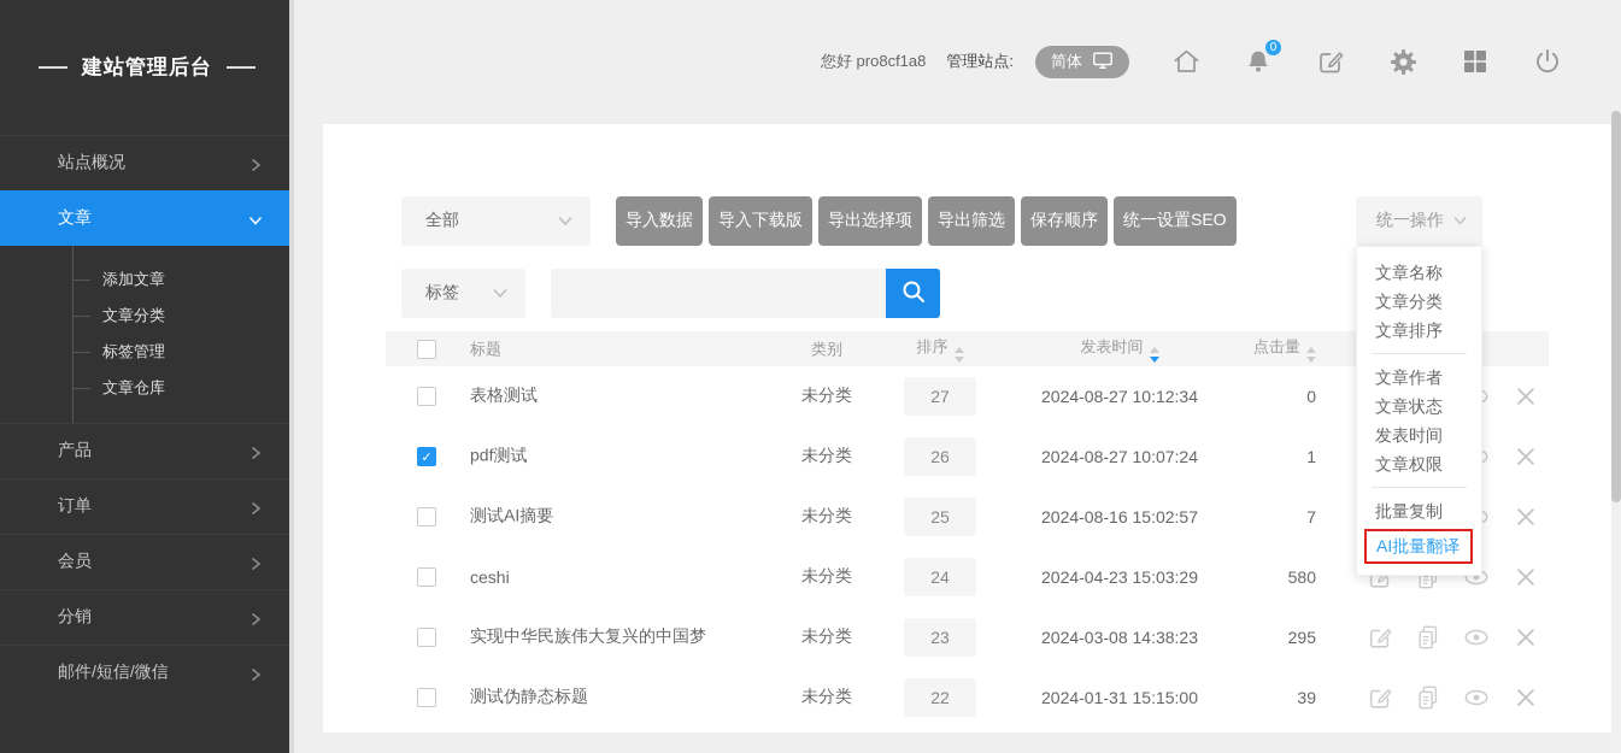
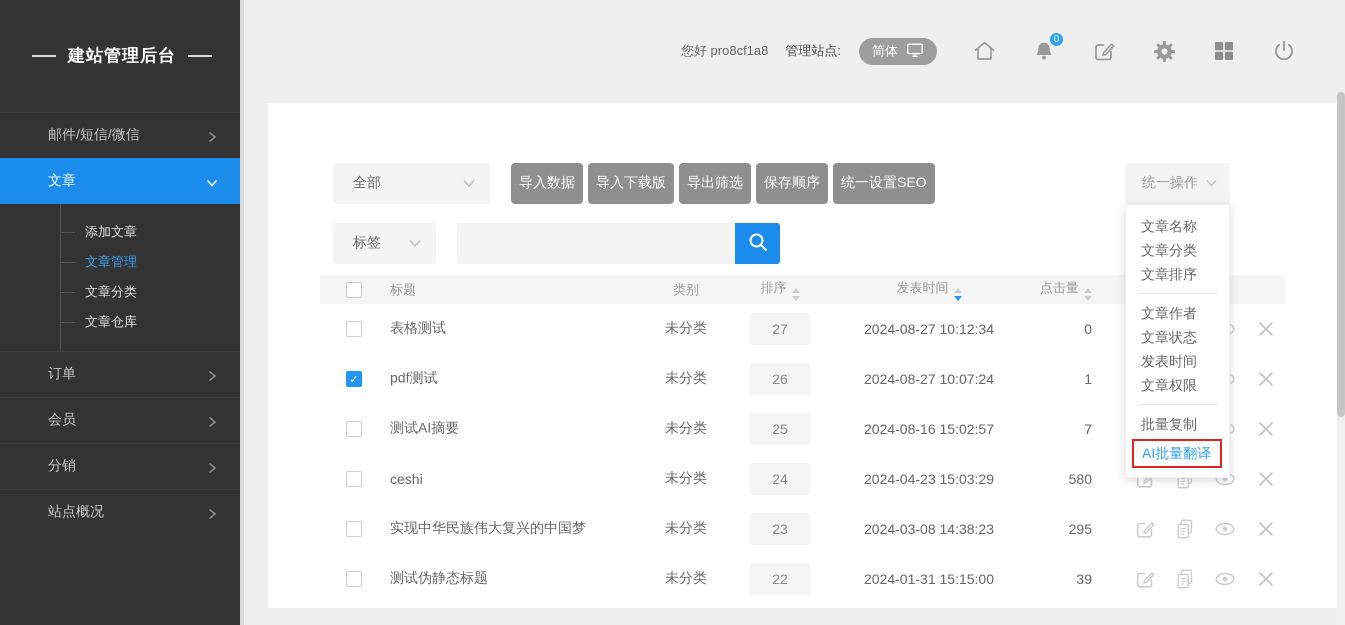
  建站管理后台
- 站点概况
+ 邮件/短信/微信
  文章
  添加文章
+ 文章管理
  文章分类
- 标签管理
  文章仓库
- 产品
  订单
  会员
  分销
- 邮件/短信/微信
+ 站点概况
  您好 pro8cf1a8
  管理站点:
  简体
  0
  全部
  导入数据
  导入下载版
- 导出选择项
  导出筛选
  保存顺序
  统一设置SEO
  统一操作
  标签
  标题
  类别
  排序
  发表时间
  点击量
  表格测试
  未分类
  27
  2024-08-27 10:12:34
  0
  pdf测试
  未分类
  26
  2024-08-27 10:07:24
  1
  测试AI摘要
  未分类
  25
  2024-08-16 15:02:57
  7
  ceshi
  未分类
  24
  2024-04-23 15:03:29
  580
  实现中华民族伟大复兴的中国梦
  未分类
  23
  2024-03-08 14:38:23
  295
  测试伪静态标题
  未分类
  22
  2024-01-31 15:15:00
  39
  文章名称
  文章分类
  文章排序
  文章作者
  文章状态
  发表时间
  文章权限
  批量复制
  AI批量翻译
